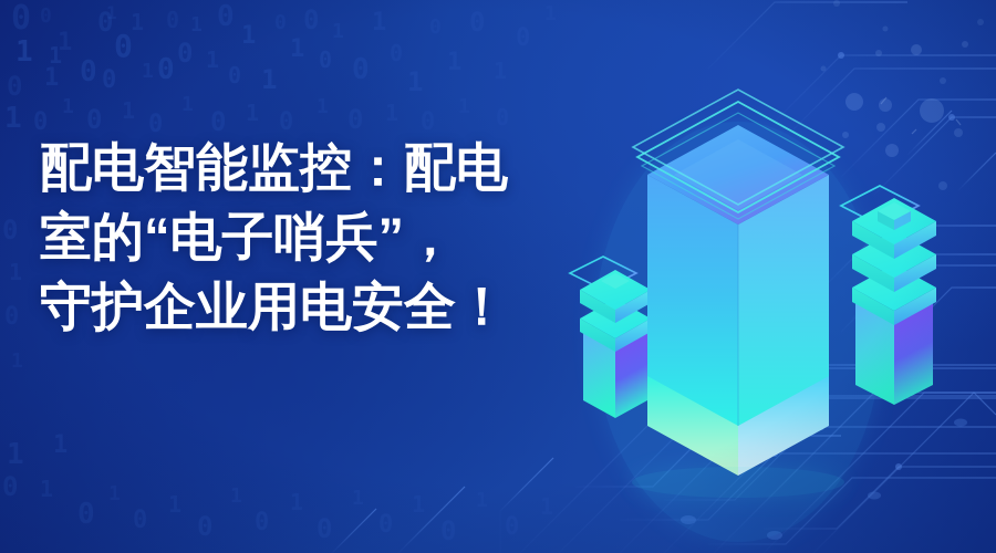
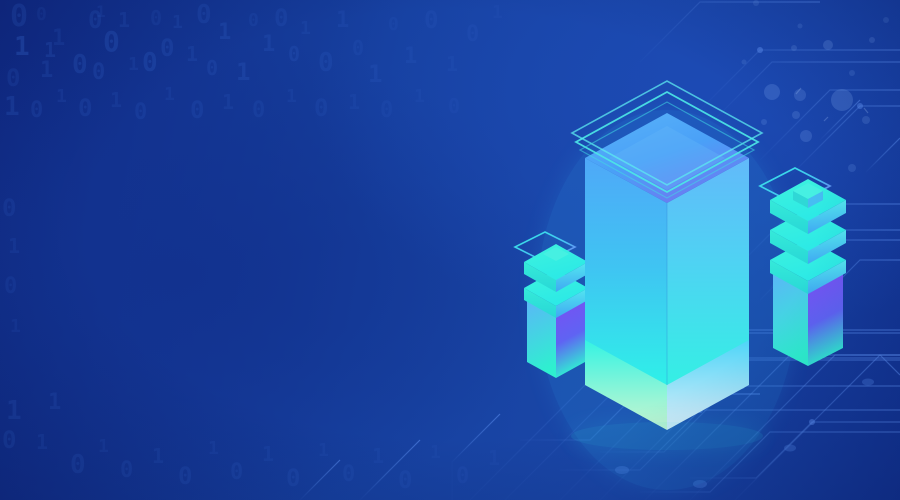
- 配电智能监控：配电
- 室的“电子哨兵”，
- 守护企业用电安全！
